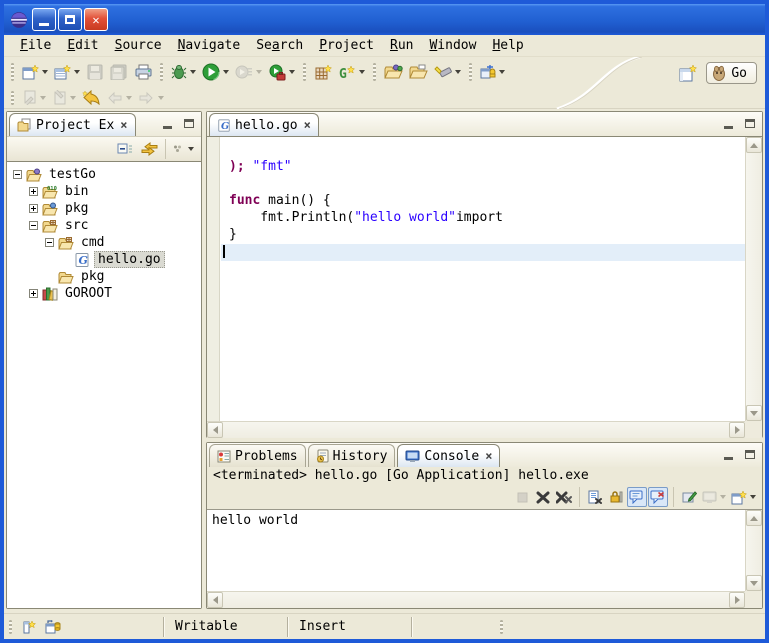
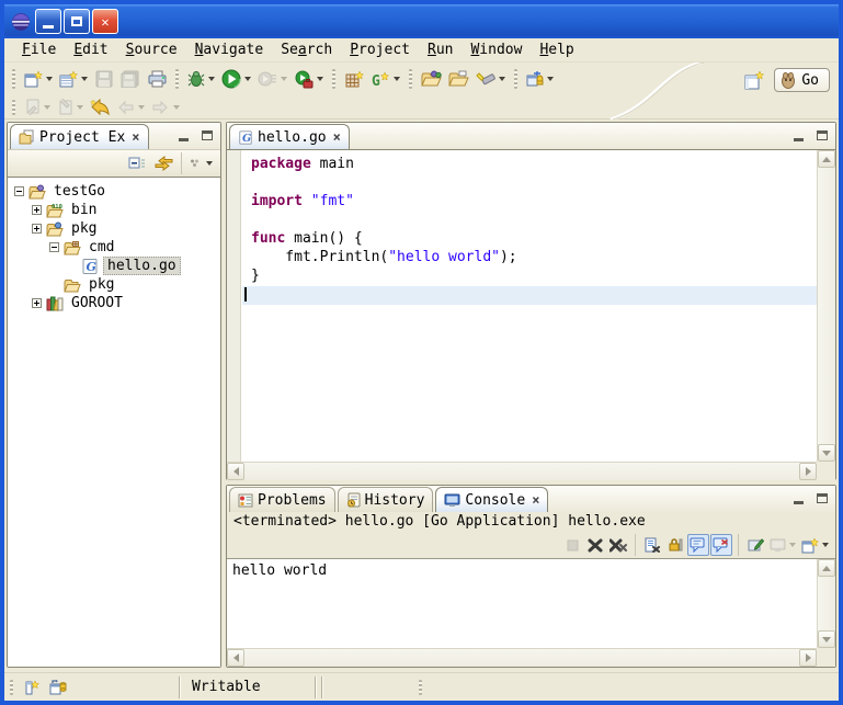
  ✕
  File
  Edit
  Source
  Navigate
  Search
  Project
  Run
  Window
  Help
  G
  Go
  Project Ex
  ×
  testGo
  bin
  pkg
- src
  cmd
  G
  hello.go
  pkg
  GOROOT
  G
  hello.go
  ×
+ package main
- ); "fmt"
+ import "fmt"
  func main() {
- fmt.Println("hello world"import
+ fmt.Println("hello world");
  }
  Problems
  History
  Console
  ×
  <terminated> hello.go [Go Application] hello.exe
  hello world
  Writable
- Insert
